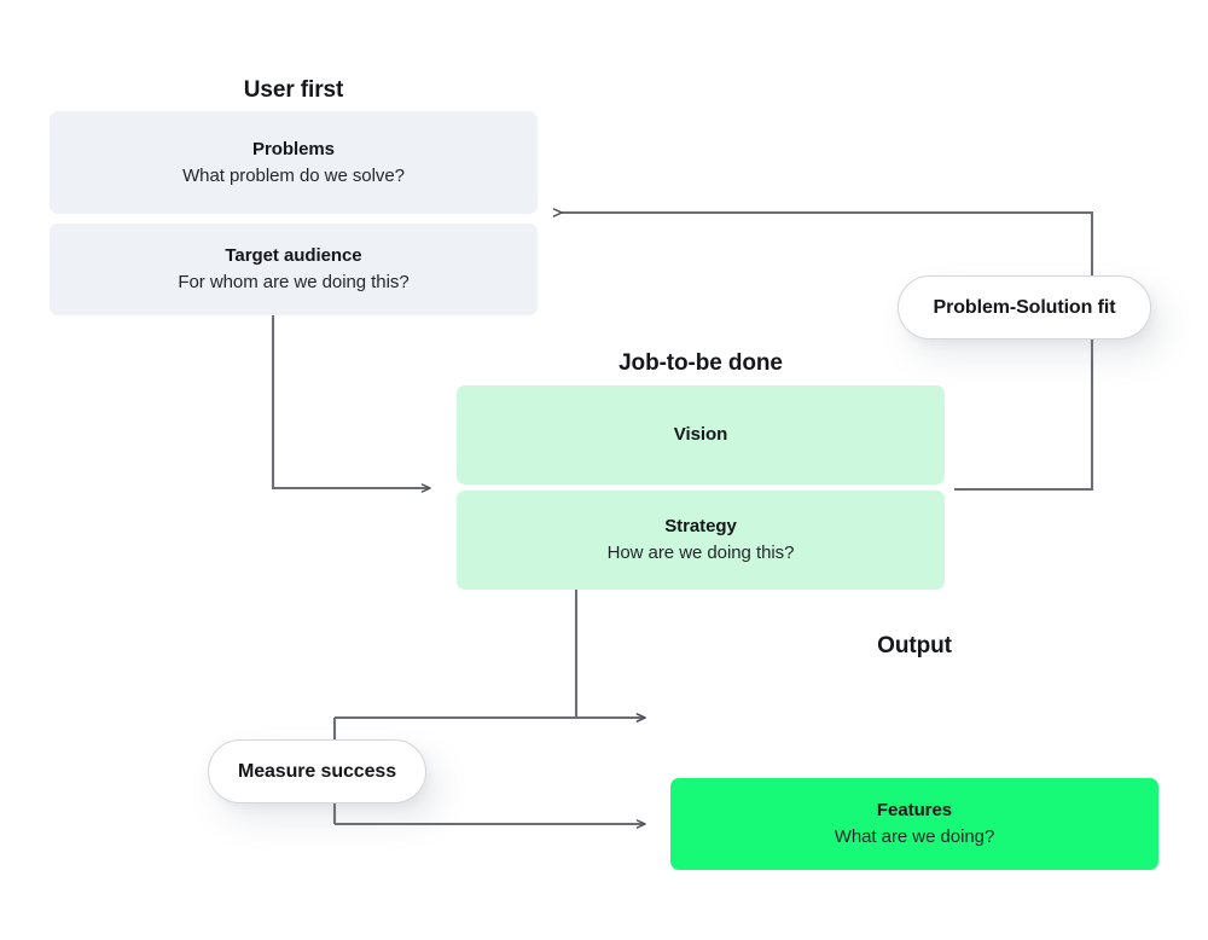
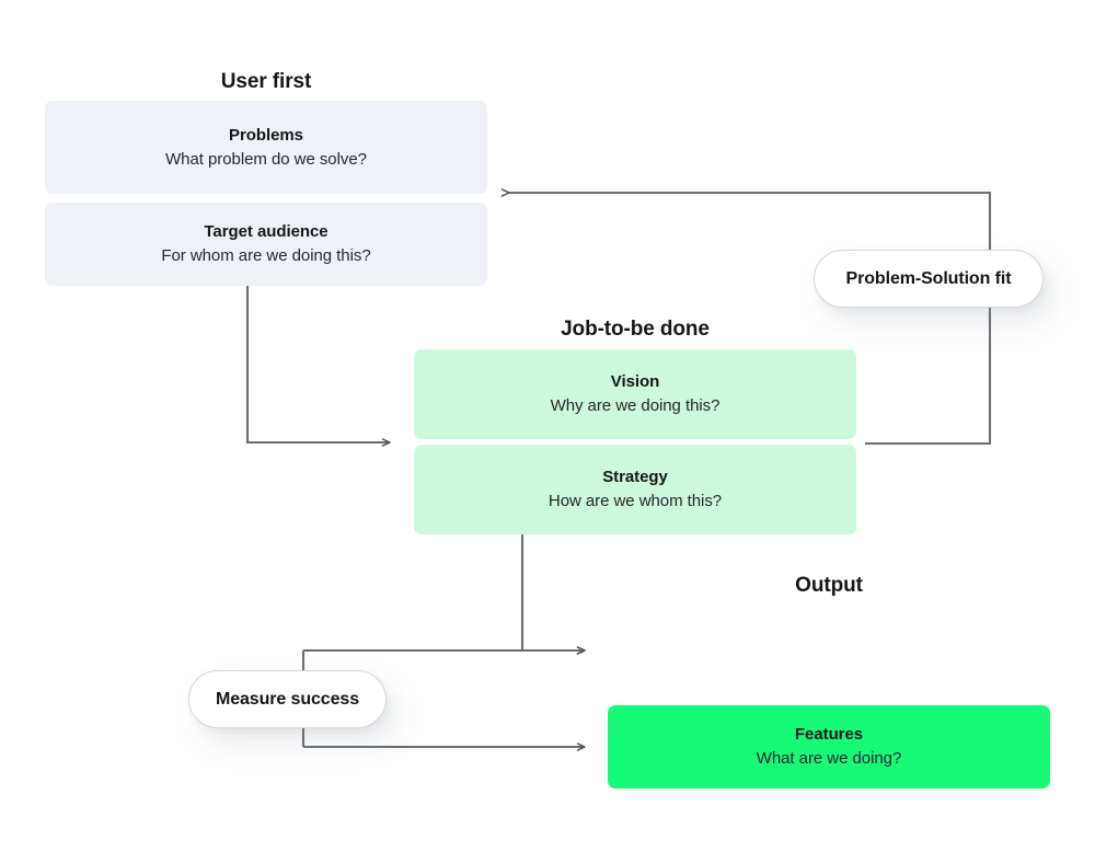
  User first
  Problems
  What problem do we solve?
  Target audience
  For whom are we doing this?
  Job-to-be done
  Vision
+ Why are we doing this?
  Strategy
- How are we doing this?
+ How are we whom this?
  Output
  Features
  What are we doing?
  Problem-Solution fit
  Measure success
